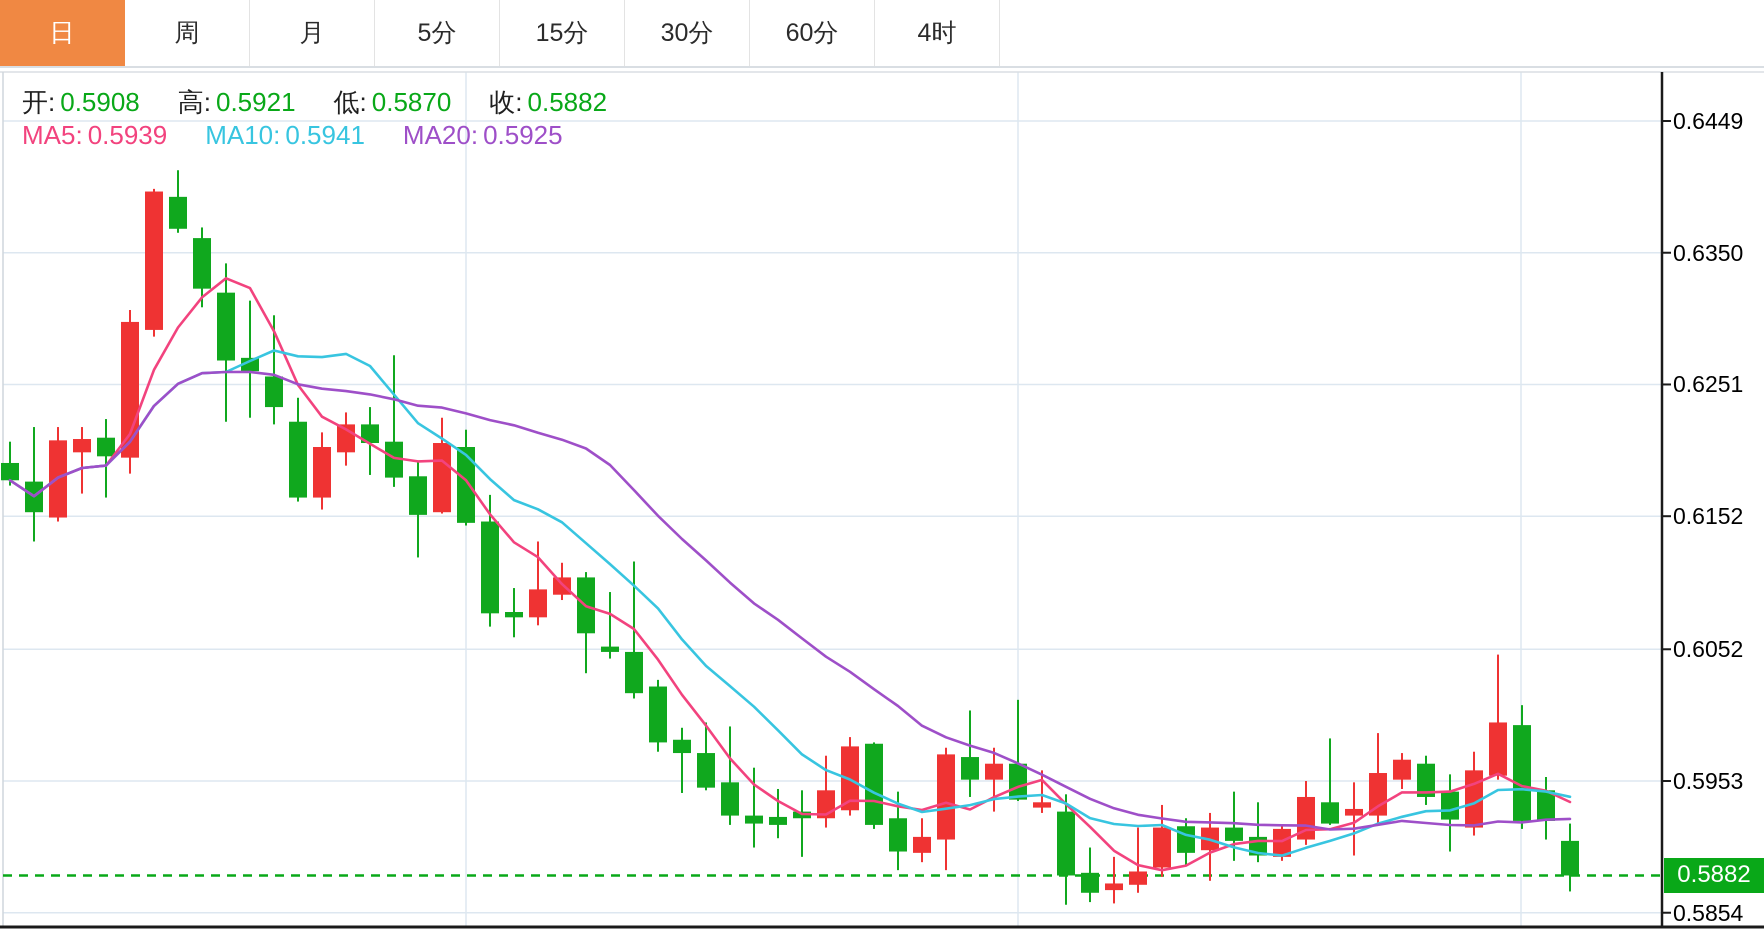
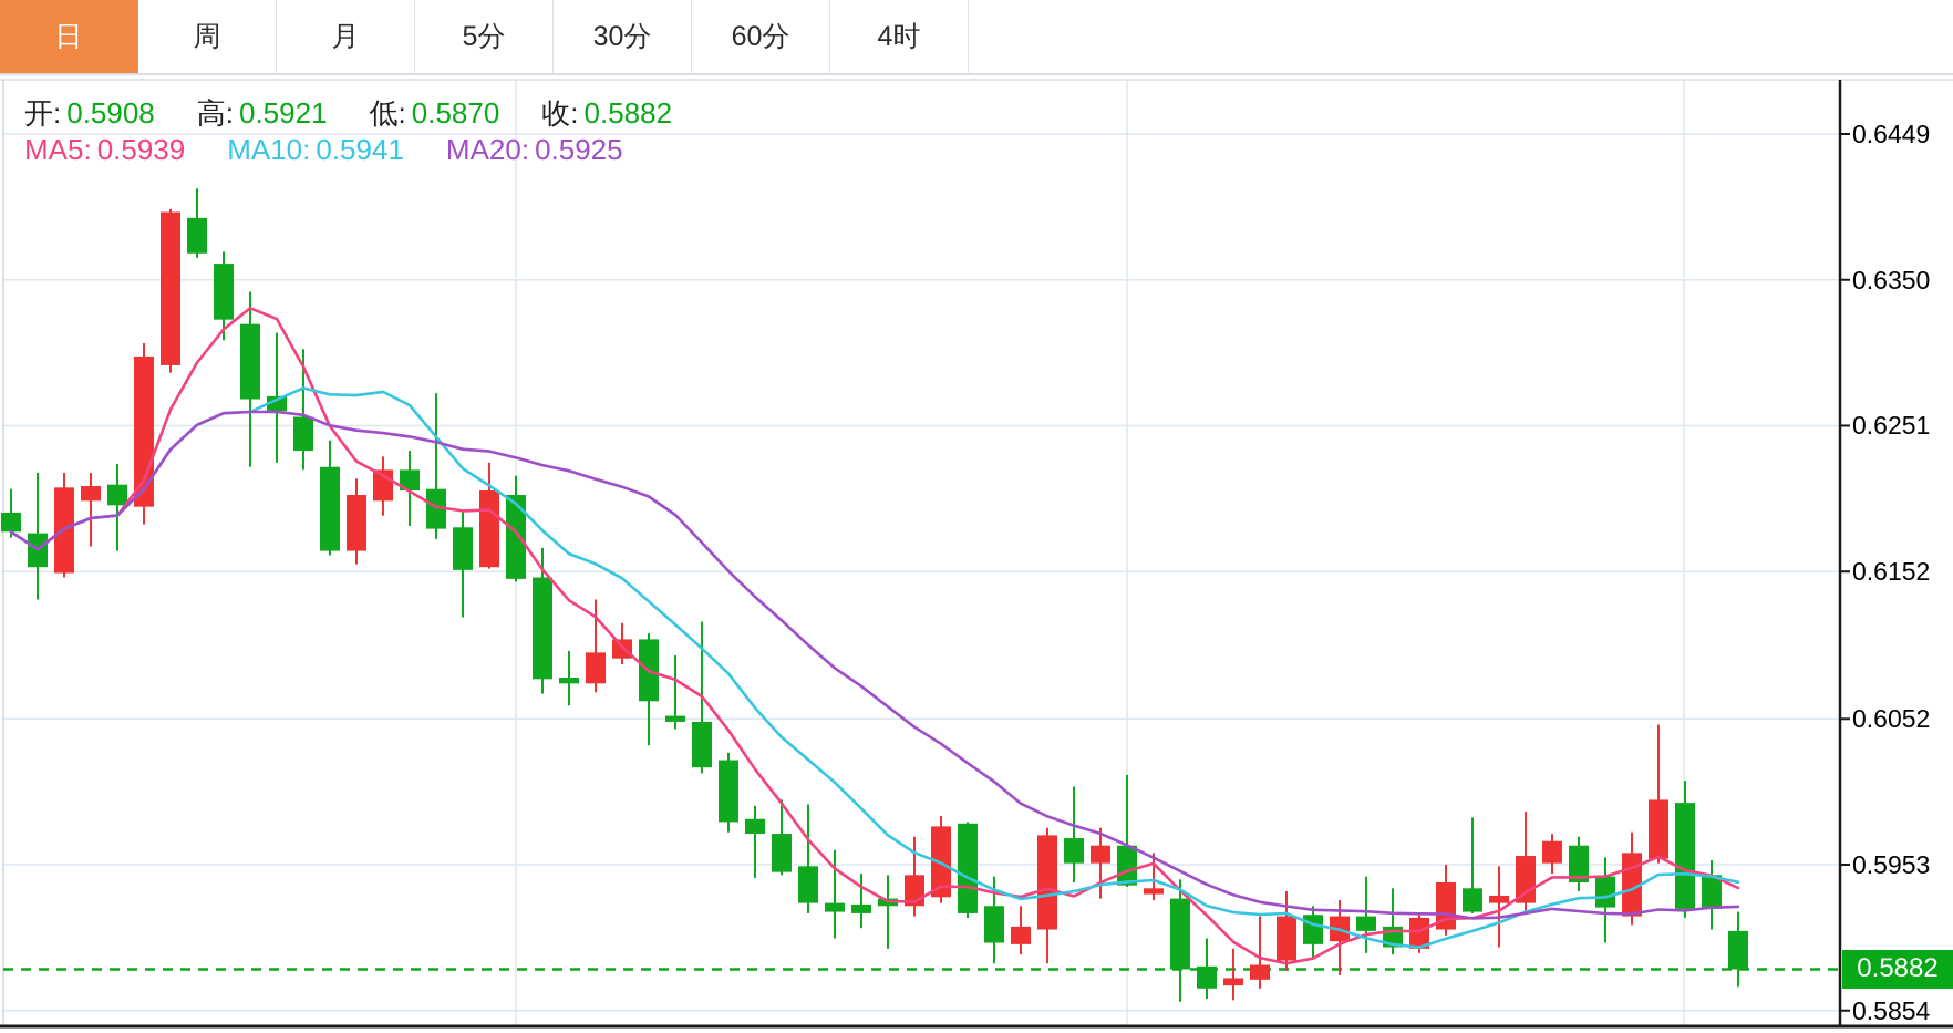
  日
  周
  月
  5分
- 15分
  30分
  60分
  4时
  开:
  0.5908
  高:
  0.5921
  低:
  0.5870
  收:
  0.5882
  MA5:
  0.5939
  MA10:
  0.5941
  MA20:
  0.5925
  0.6449
  0.6350
  0.6251
  0.6152
  0.6052
  0.5953
  0.5854
  0.5882
